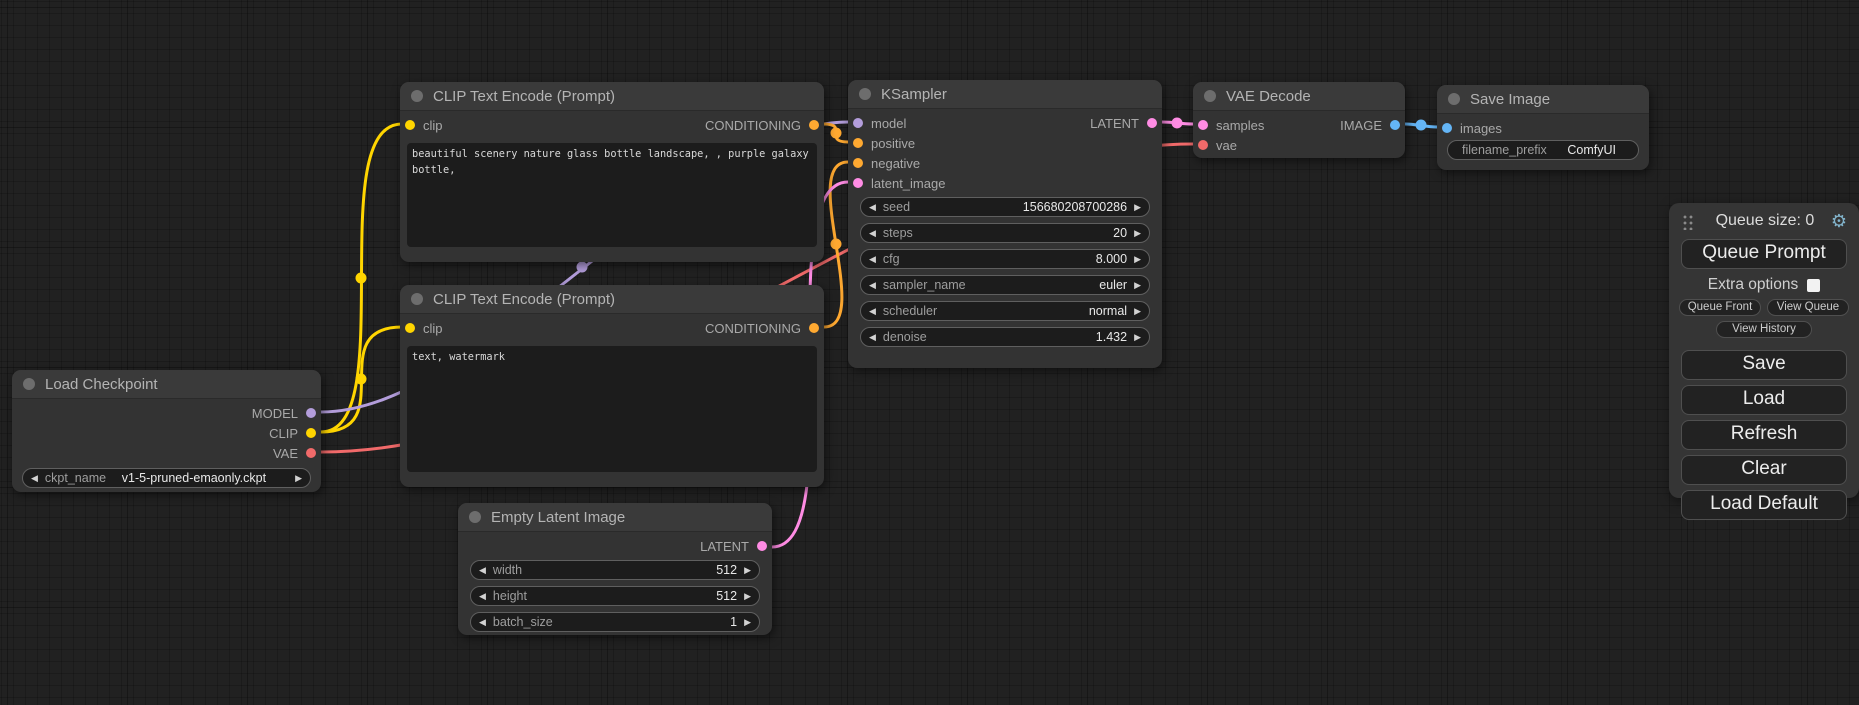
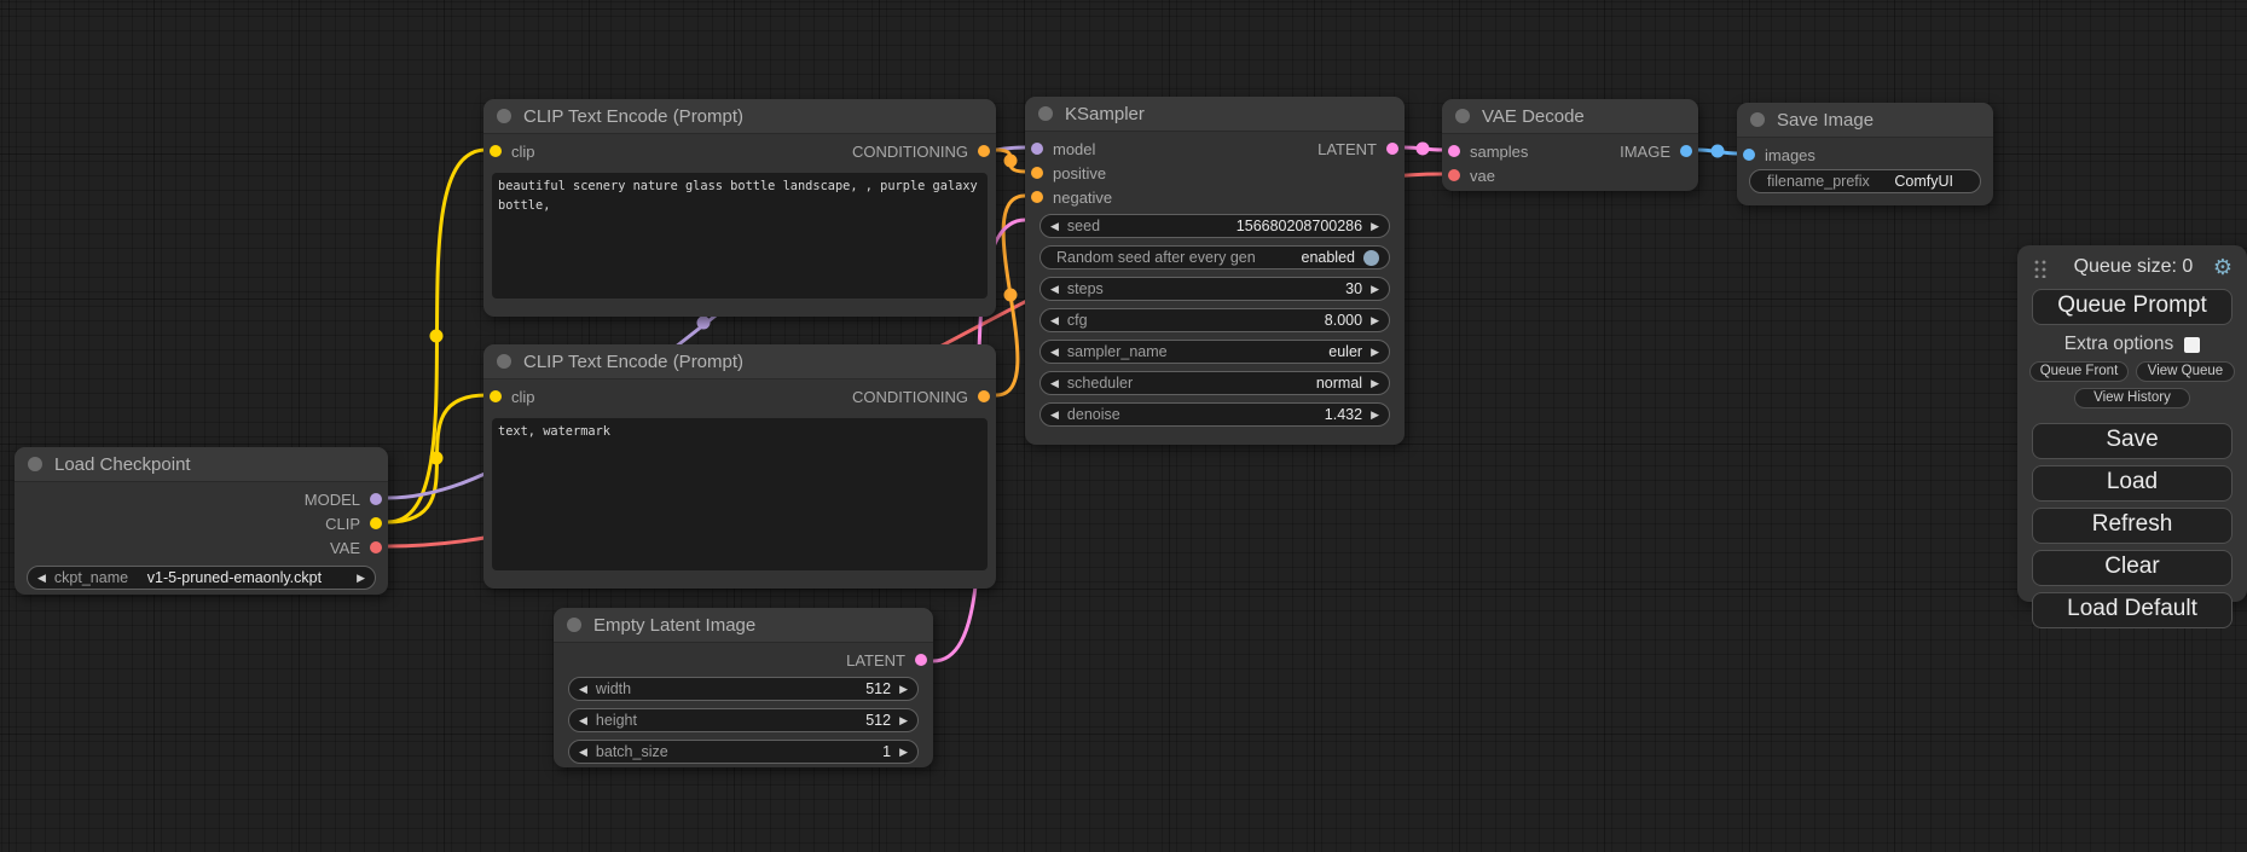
  Load Checkpoint
  MODEL
  CLIP
  VAE
  ◀
  ckpt_name
  v1-5-pruned-emaonly.ckpt
  ▶
  CLIP Text Encode (Prompt)
  clip
  CONDITIONING
  CLIP Text Encode (Prompt)
  clip
  CONDITIONING
  text, watermark
  KSampler
  model
  LATENT
  positive
  negative
- latent_image
  ◀
  seed
  156680208700286
  ▶
+ Random seed after every gen
+ enabled
  ◀
  steps
- 20
+ 30
  ▶
  ◀
  cfg
  8.000
  ▶
  ◀
  sampler_name
  euler
  ▶
  ◀
  scheduler
  normal
  ▶
  ◀
  denoise
  1.432
  ▶
  Empty Latent Image
  LATENT
  ◀
  width
  512
  ▶
  ◀
  height
  512
  ▶
  ◀
  batch_size
  1
  ▶
  VAE Decode
  samples
  IMAGE
  vae
  Save Image
  images
  filename_prefix
  ComfyUI
  Queue size: 0
  ⚙
  Queue Prompt
  Extra options
  Queue Front
  View Queue
  View History
  Save
  Load
  Refresh
  Clear
  Load Default
